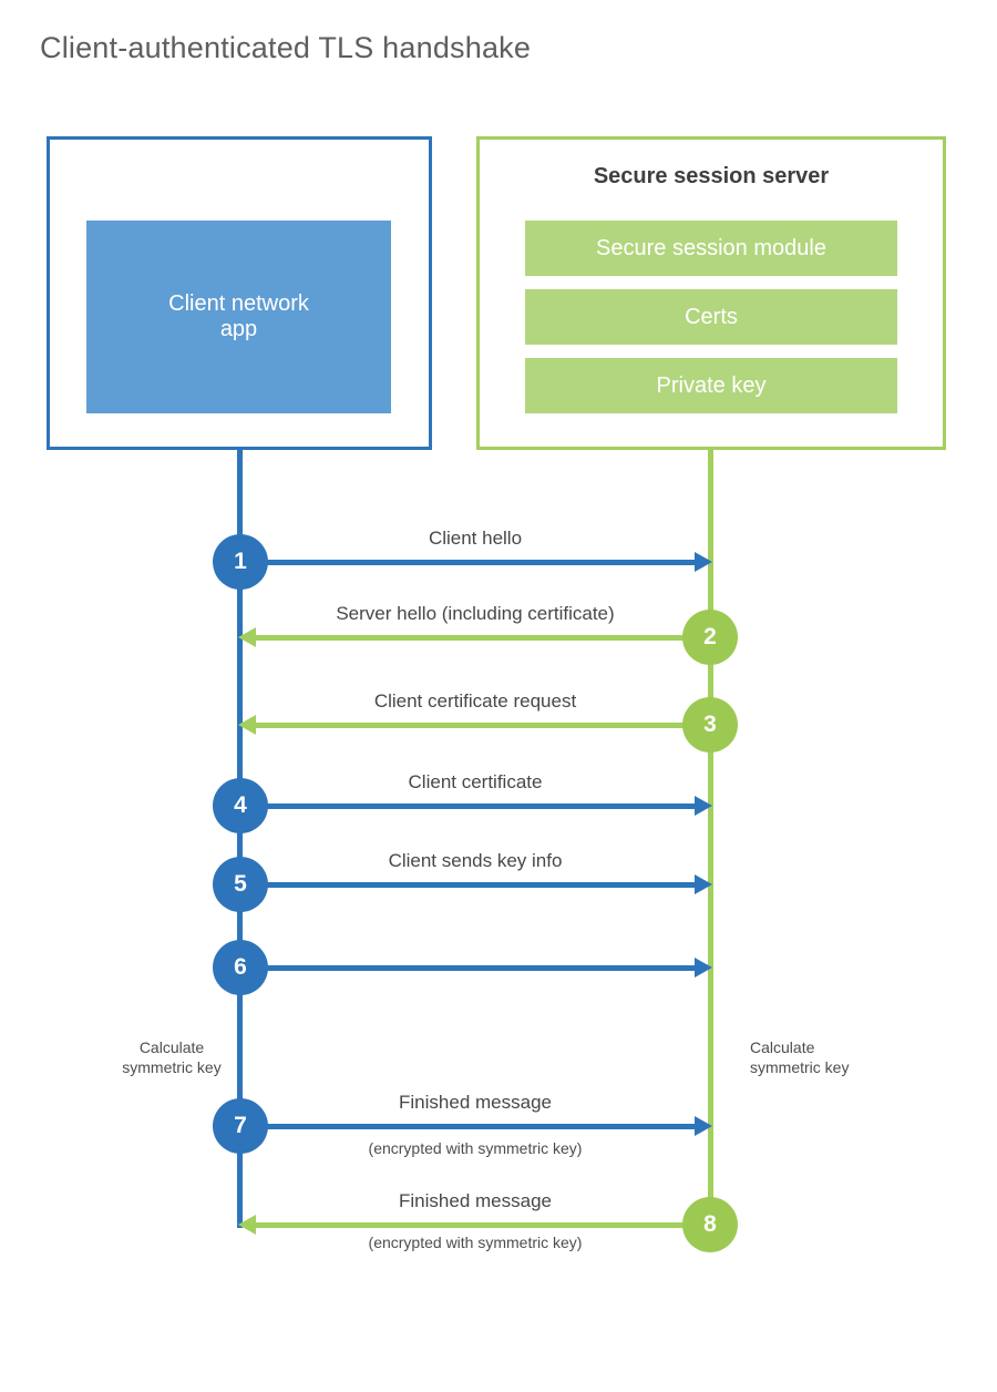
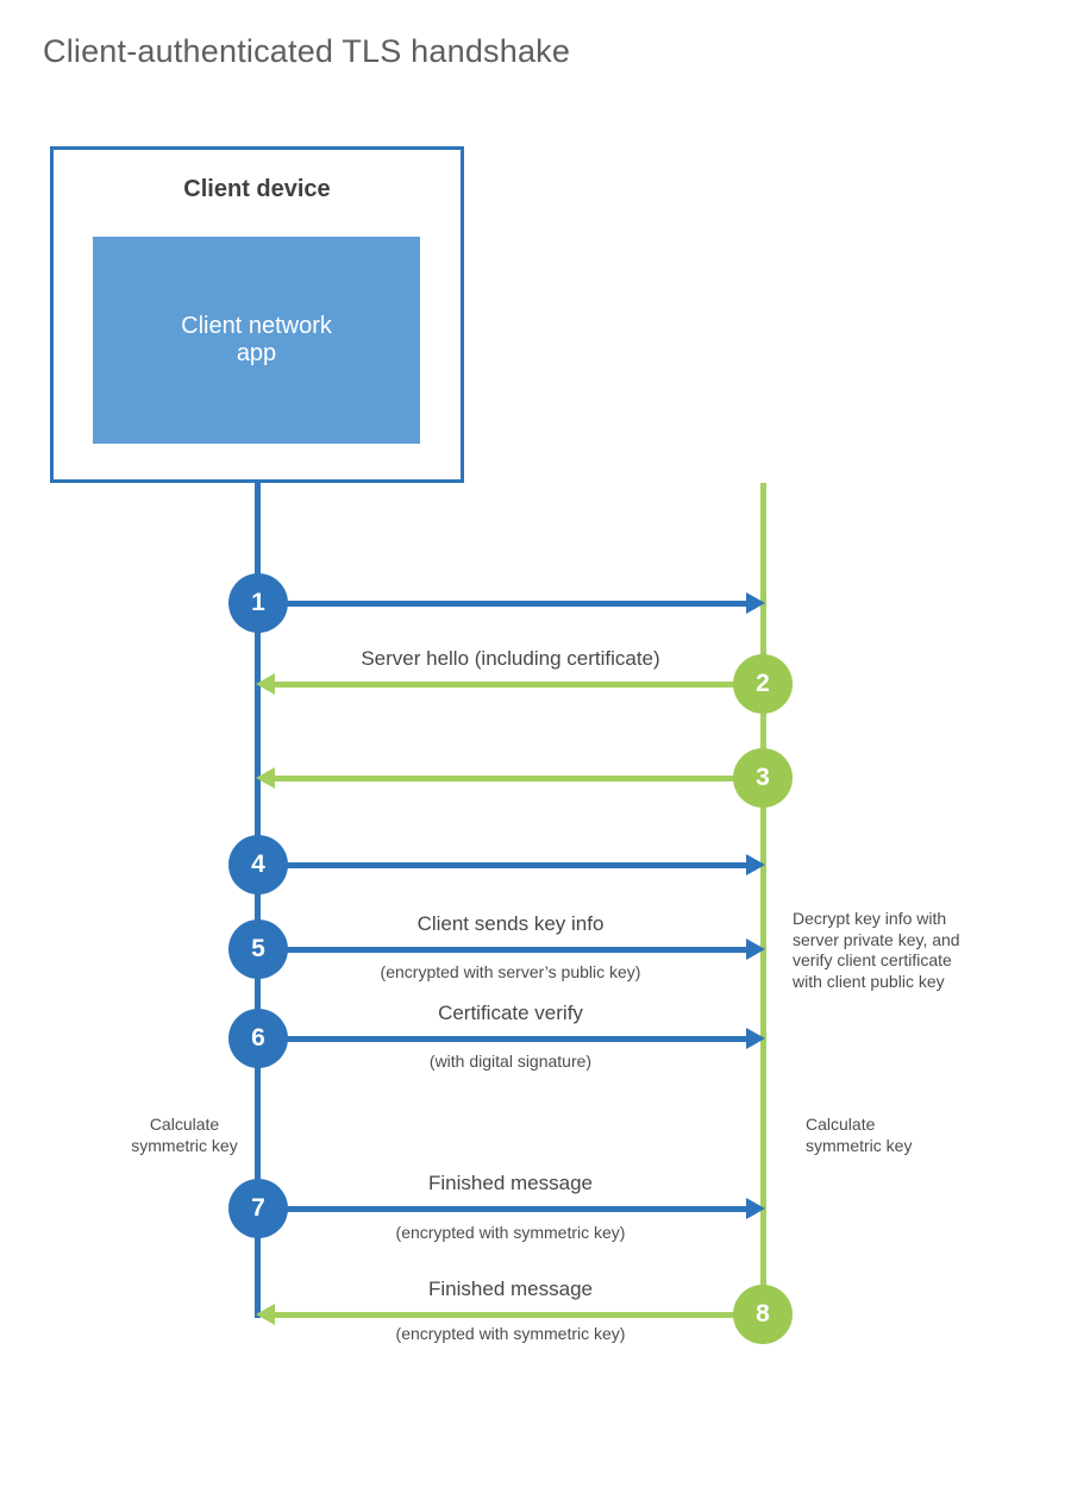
  Client-authenticated TLS handshake
+ Client device
  Client network
  app
- Secure session server
- Secure session module
- Certs
- Private key
- Client hello
  Server hello (including certificate)
- Client certificate request
- Client certificate
  Client sends key info
+ (encrypted with server’s public key)
+ Certificate verify
+ (with digital signature)
  Finished message
  (encrypted with symmetric key)
  Finished message
  (encrypted with symmetric key)
  1
  2
  3
  4
  5
  6
  7
  8
+ Decrypt key info with
+ server private key, and
+ verify client certificate
+ with client public key
  Calculate
  symmetric key
  Calculate
  symmetric key
